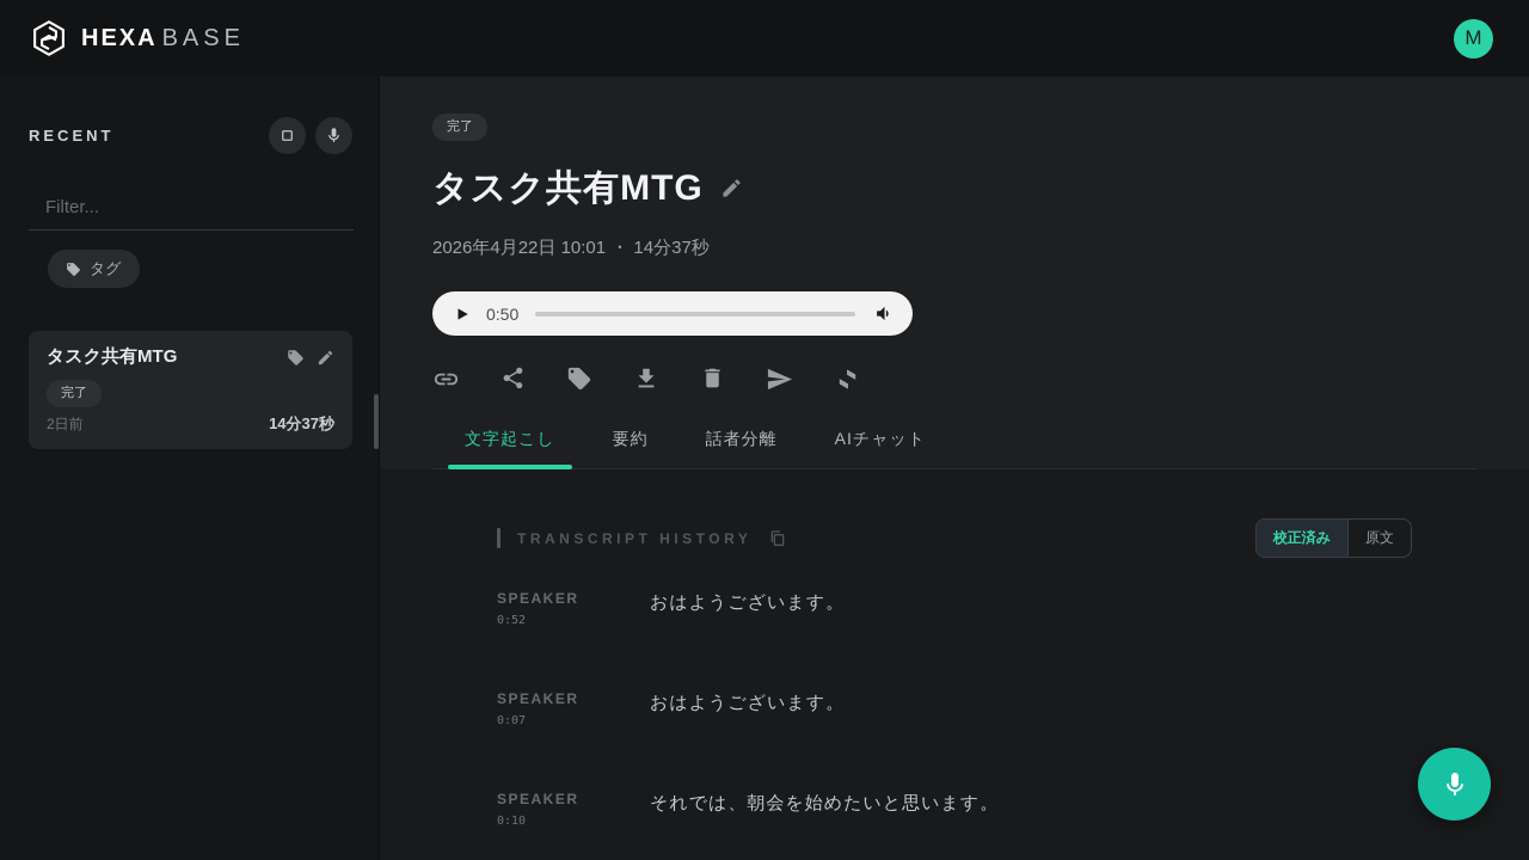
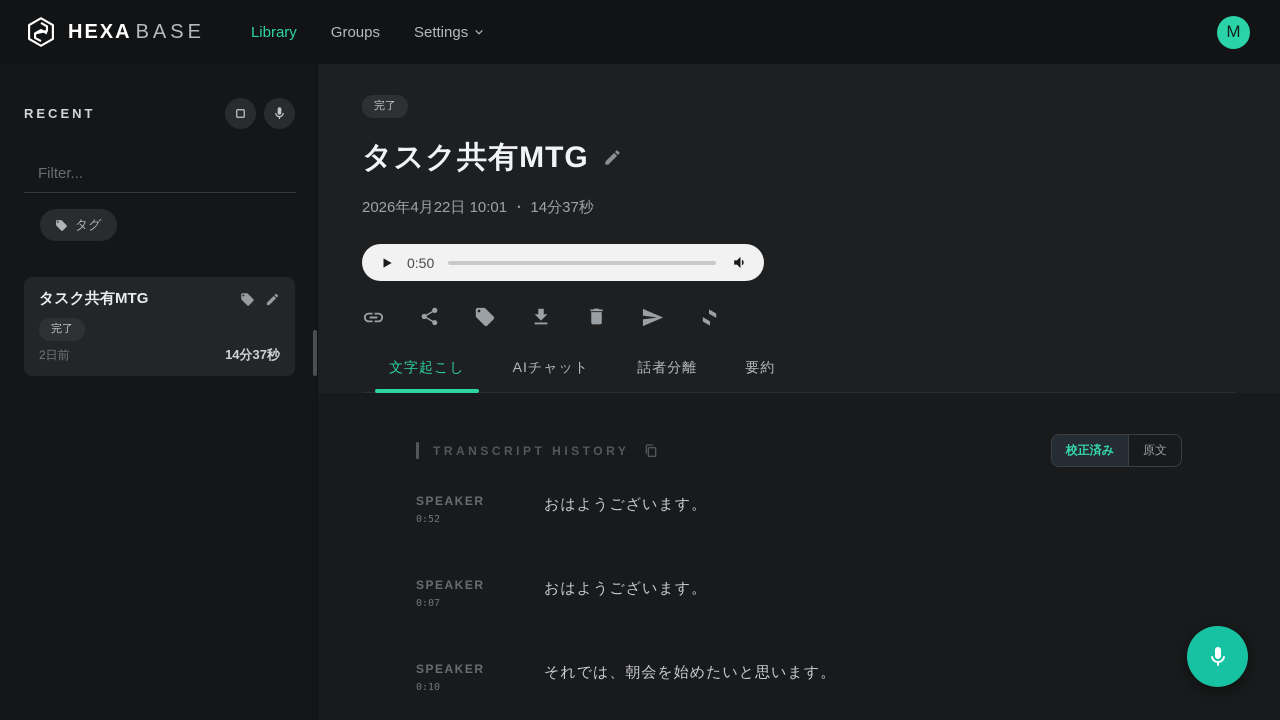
  HEXA
  BASE
+ Library
+ Groups
+ Settings
  M
  RECENT
  Filter...
  タグ
  タスク共有MTG
  完了
  2日前
  14分37秒
  完了
  タスク共有MTG
  2026年4月22日 10:01 ・ 14分37秒
  0:50
  文字起こし
- 要約
+ AIチャット
  話者分離
- AIチャット
+ 要約
  TRANSCRIPT HISTORY
  校正済み
  原文
  SPEAKER
  0:52
  おはようございます。
  SPEAKER
  0:07
  おはようございます。
  SPEAKER
  0:10
  それでは、朝会を始めたいと思います。
